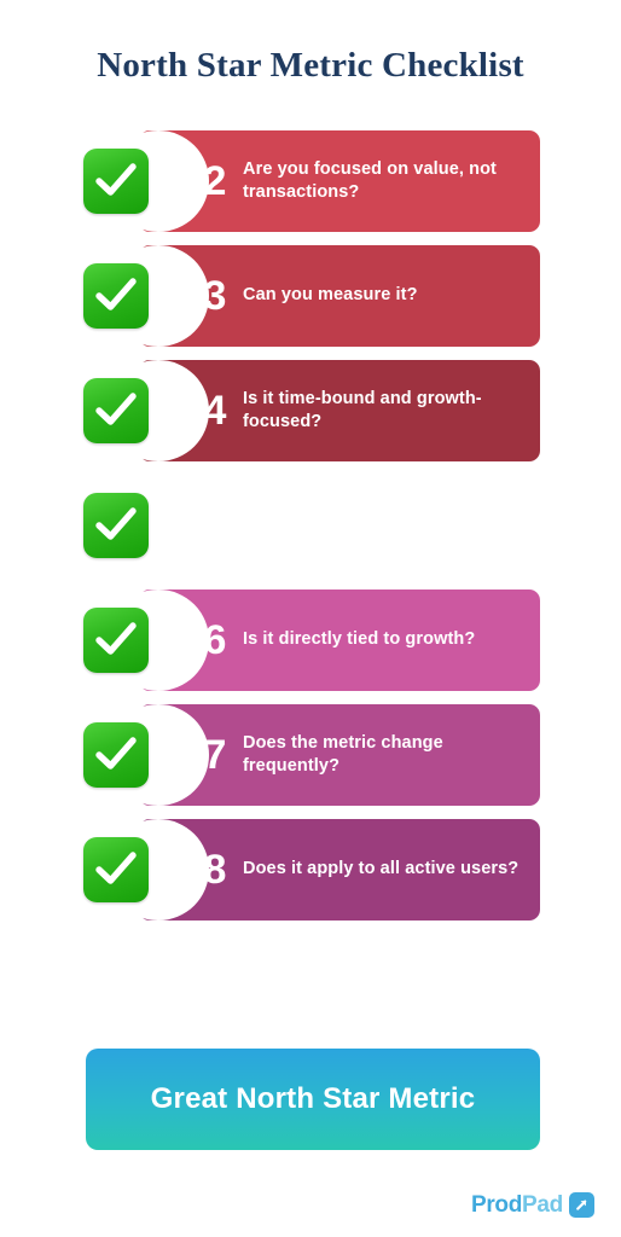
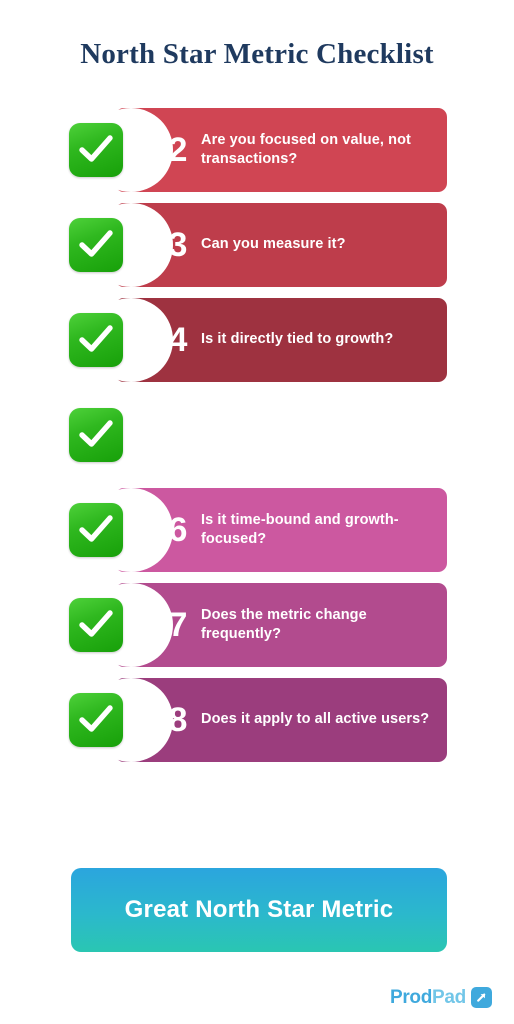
  North Star Metric Checklist
  2
  Are you focused on value, not transactions?
  3
  Can you measure it?
  4
- Is it time-bound and growth-focused?
+ Is it directly tied to growth?
  6
- Is it directly tied to growth?
+ Is it time-bound and growth-focused?
  7
  Does the metric change frequently?
  8
  Does it apply to all active users?
  Great North Star Metric
  Prod
  Pad
